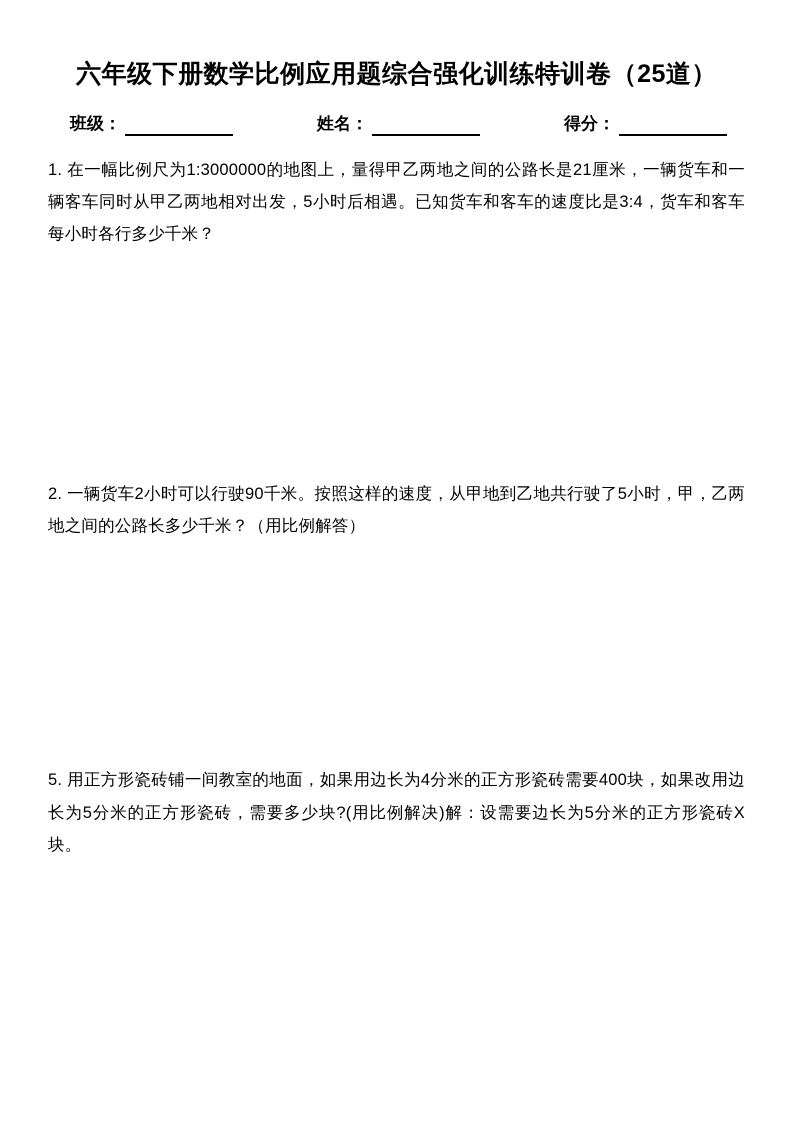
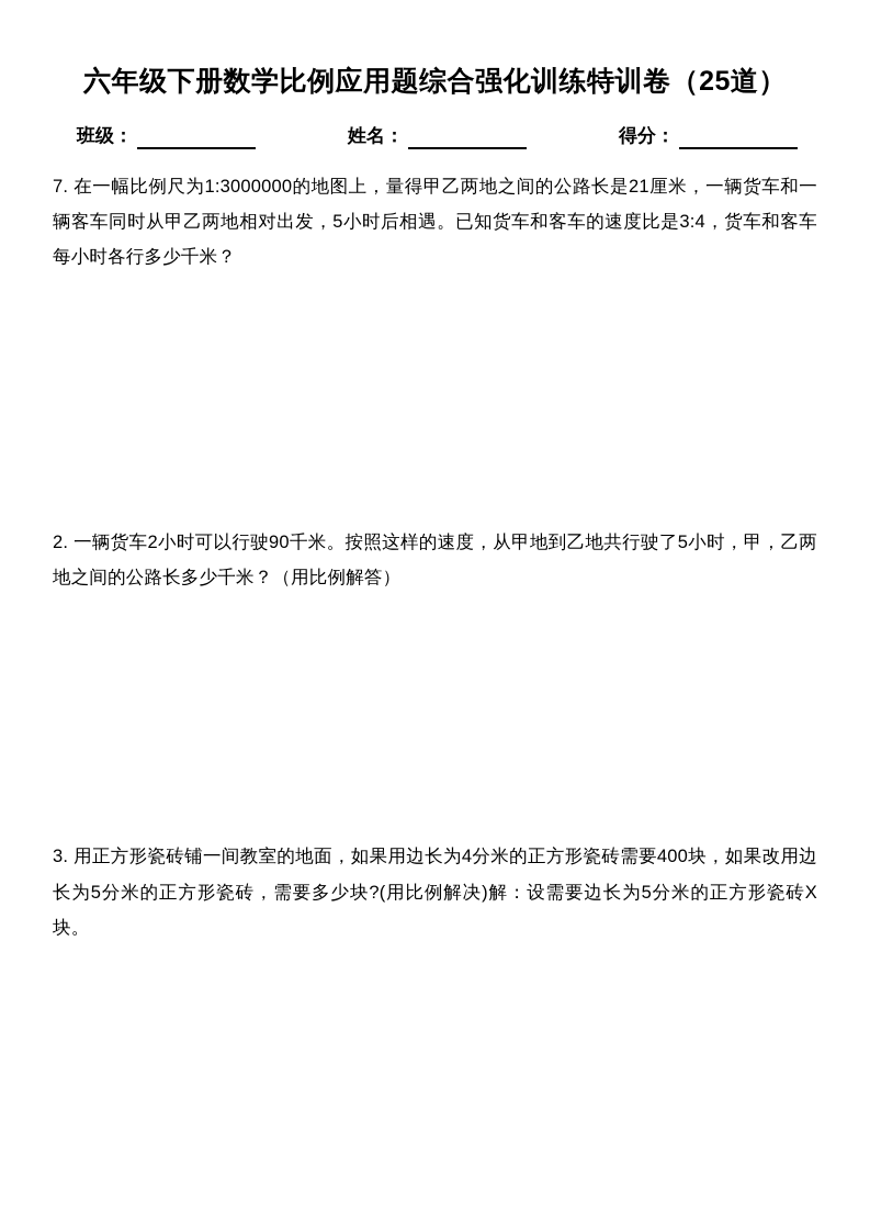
  六年级下册数学比例应用题综合强化训练特训卷（25道）
  班级：
  姓名：
  得分：
- 1. 在一幅比例尺为1:3000000的地图上，量得甲乙两地之间的公路长是21厘米，一辆货车和一辆客车同时从甲乙两地相对出发，5小时后相遇。已知货车和客车的速度比是3:4，货车和客车每小时各行多少千米？
+ 7. 在一幅比例尺为1:3000000的地图上，量得甲乙两地之间的公路长是21厘米，一辆货车和一辆客车同时从甲乙两地相对出发，5小时后相遇。已知货车和客车的速度比是3:4，货车和客车每小时各行多少千米？
  2. 一辆货车2小时可以行驶90千米。按照这样的速度，从甲地到乙地共行驶了5小时，甲，乙两地之间的公路长多少千米？（用比例解答）
- 5. 用正方形瓷砖铺一间教室的地面，如果用边长为4分米的正方形瓷砖需要400块，如果改用边长为5分米的正方形瓷砖，需要多少块?(用比例解决)解：设需要边长为5分米的正方形瓷砖X块。
+ 3. 用正方形瓷砖铺一间教室的地面，如果用边长为4分米的正方形瓷砖需要400块，如果改用边长为5分米的正方形瓷砖，需要多少块?(用比例解决)解：设需要边长为5分米的正方形瓷砖X块。
